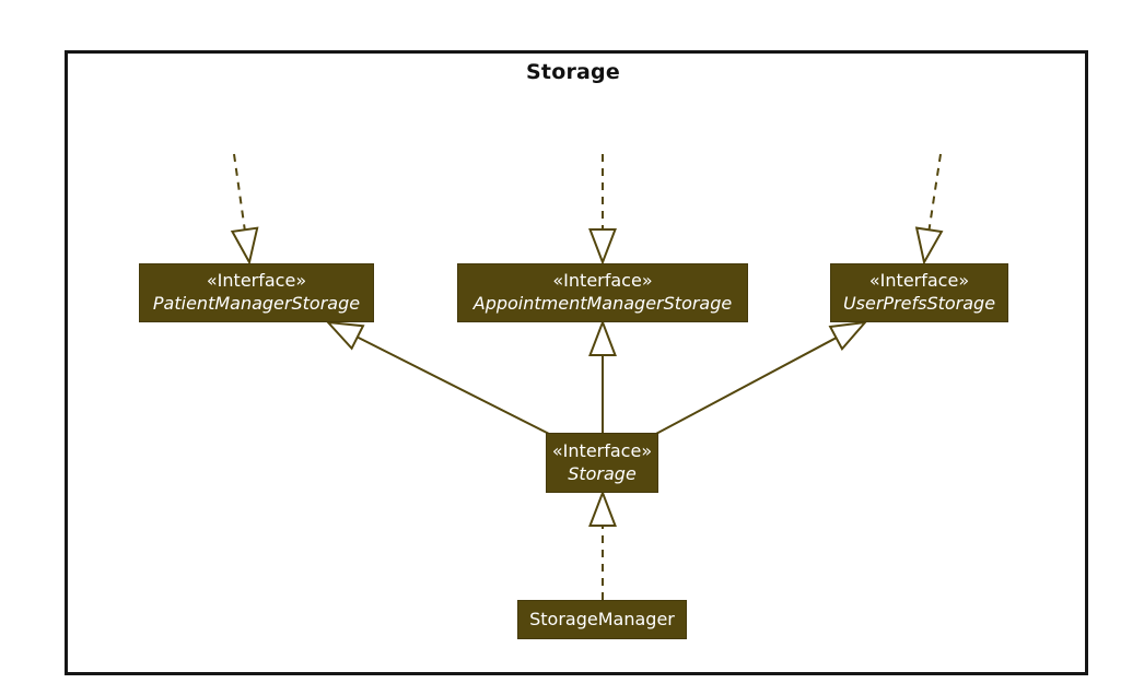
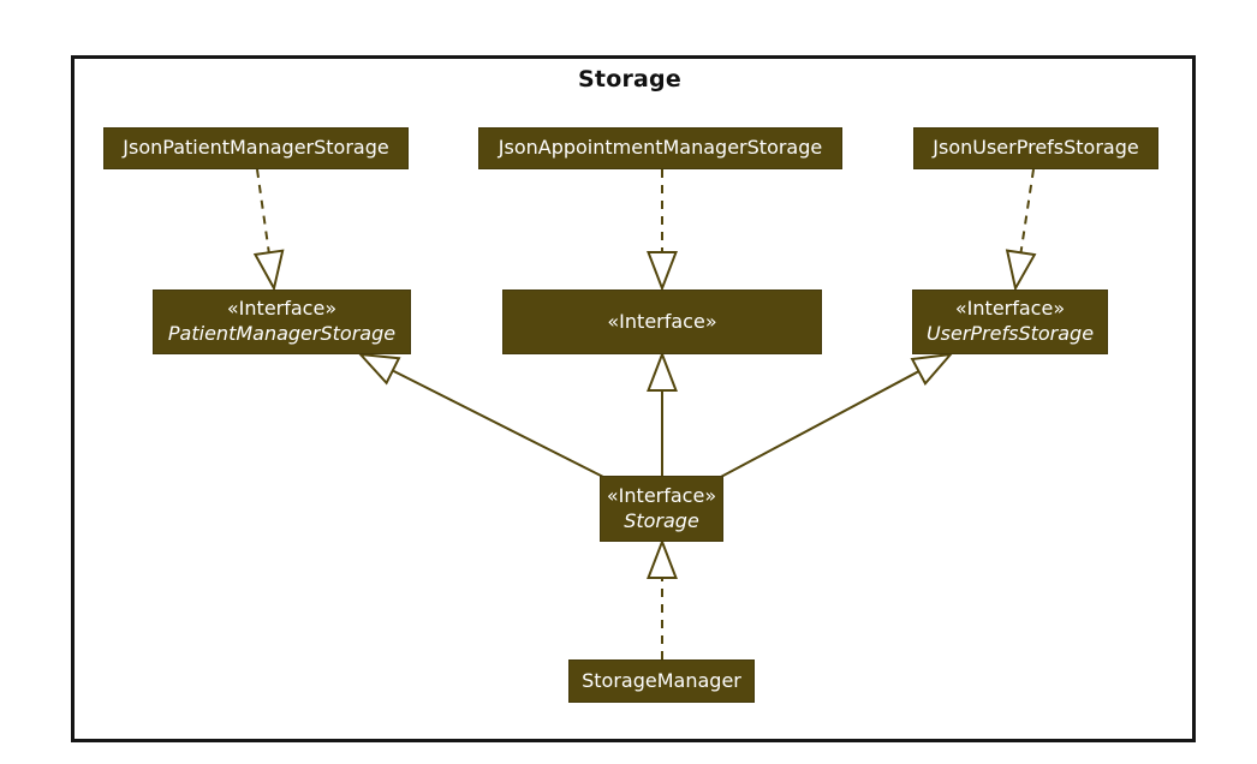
  Storage
+ JsonPatientManagerStorage
+ JsonAppointmentManagerStorage
+ JsonUserPrefsStorage
  «Interface»
  PatientManagerStorage
  «Interface»
- AppointmentManagerStorage
  «Interface»
  UserPrefsStorage
  «Interface»
  Storage
  StorageManager
